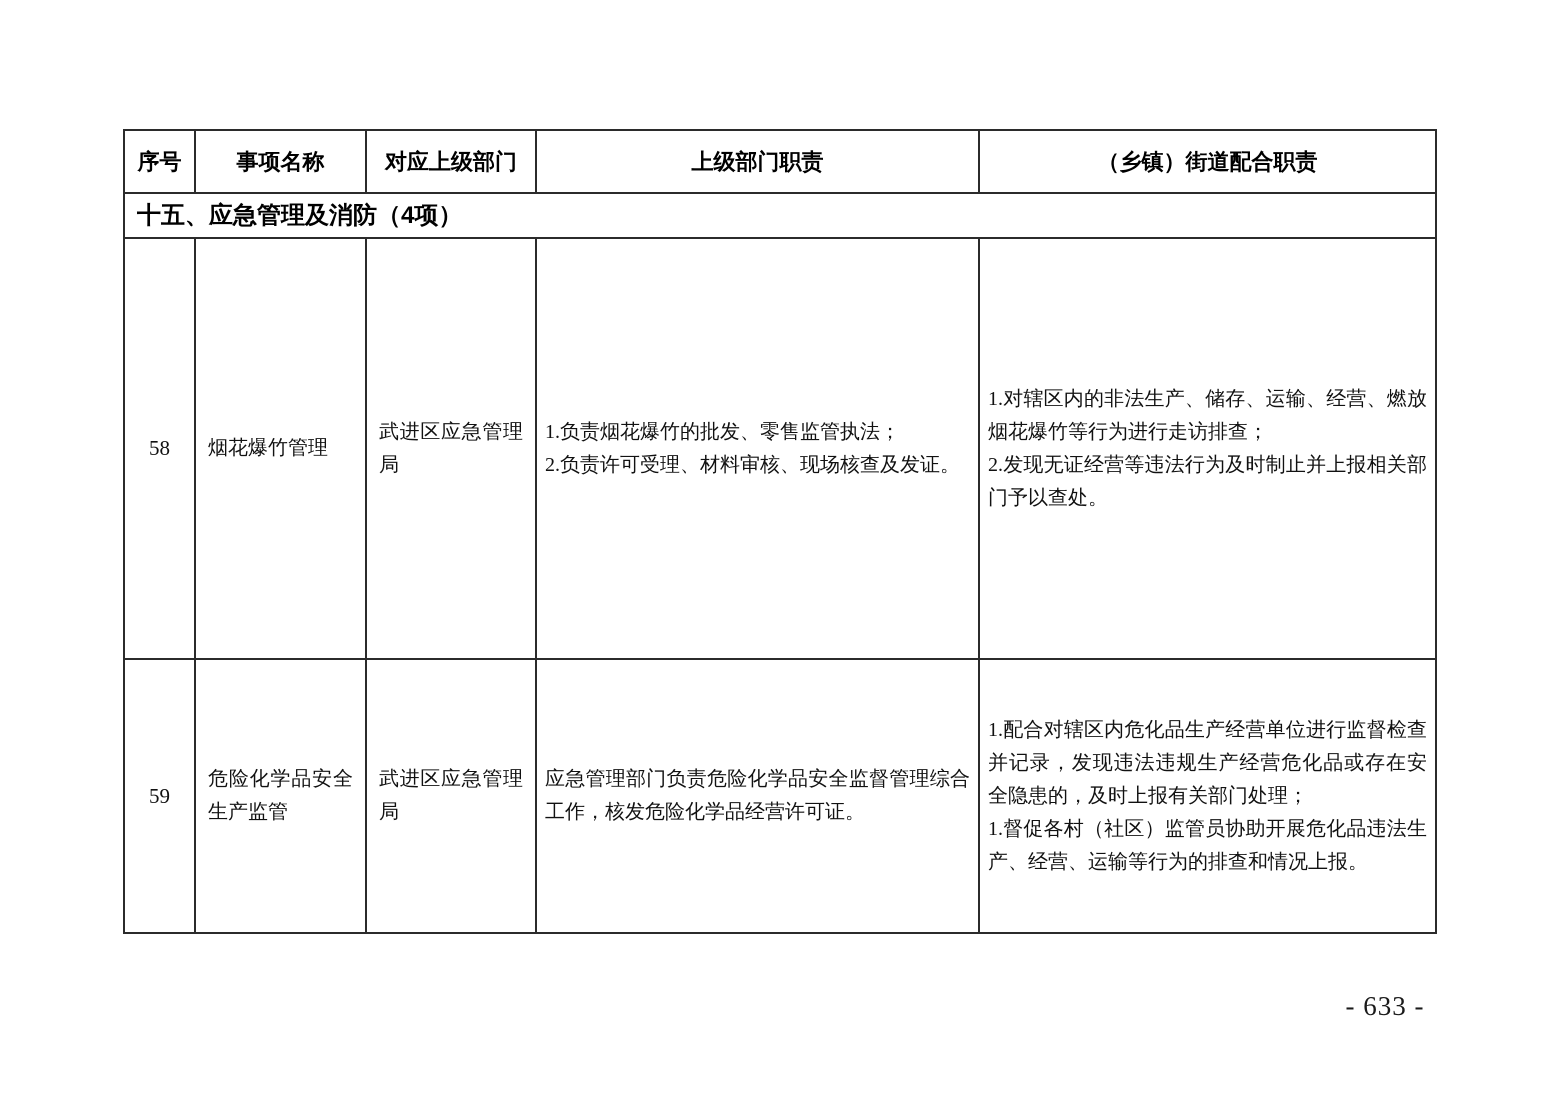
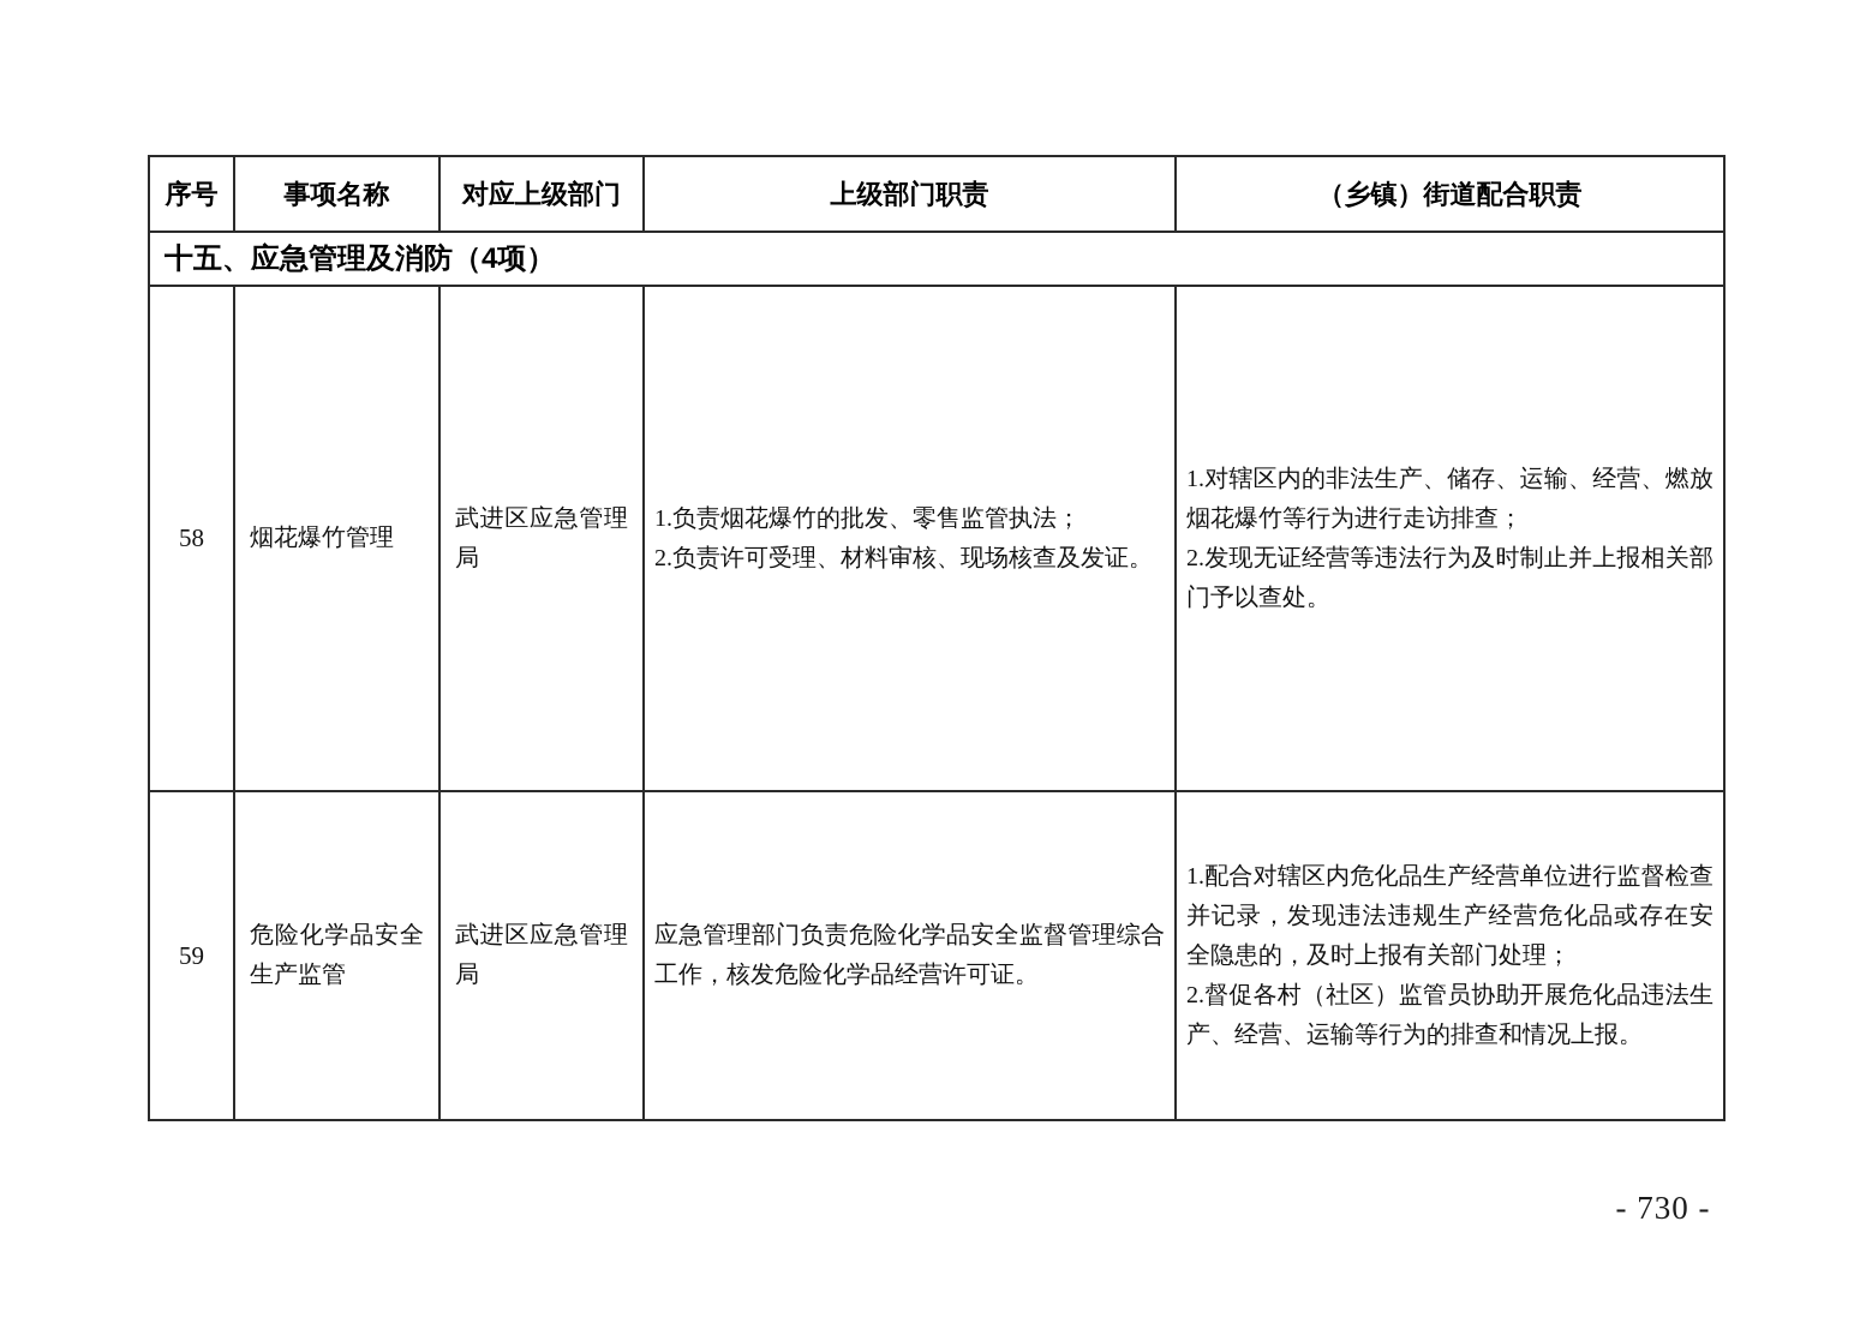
  序号	事项名称	对应上级部门	上级部门职责	（乡镇）街道配合职责
  十五、应急管理及消防（4项）
  58	烟花爆竹管理	武进区应急管理局	1.负责烟花爆竹的批发、零售监管执法； 2.负责许可受理、材料审核、现场核查及发证。	1.对辖区内的非法生产、储存、运输、经营、燃放烟花爆竹等行为进行走访排查； 2.发现无证经营等违法行为及时制止并上报相关部门予以查处。
- 59	危险化学品安全生产监管	武进区应急管理局	应急管理部门负责危险化学品安全监督管理综合工作，核发危险化学品经营许可证。	1.配合对辖区内危化品生产经营单位进行监督检查并记录，发现违法违规生产经营危化品或存在安全隐患的，及时上报有关部门处理； 1.督促各村（社区）监管员协助开展危化品违法生产、经营、运输等行为的排查和情况上报。
+ 59	危险化学品安全生产监管	武进区应急管理局	应急管理部门负责危险化学品安全监督管理综合工作，核发危险化学品经营许可证。	1.配合对辖区内危化品生产经营单位进行监督检查并记录，发现违法违规生产经营危化品或存在安全隐患的，及时上报有关部门处理； 2.督促各村（社区）监管员协助开展危化品违法生产、经营、运输等行为的排查和情况上报。
- - 633 -
+ - 730 -
